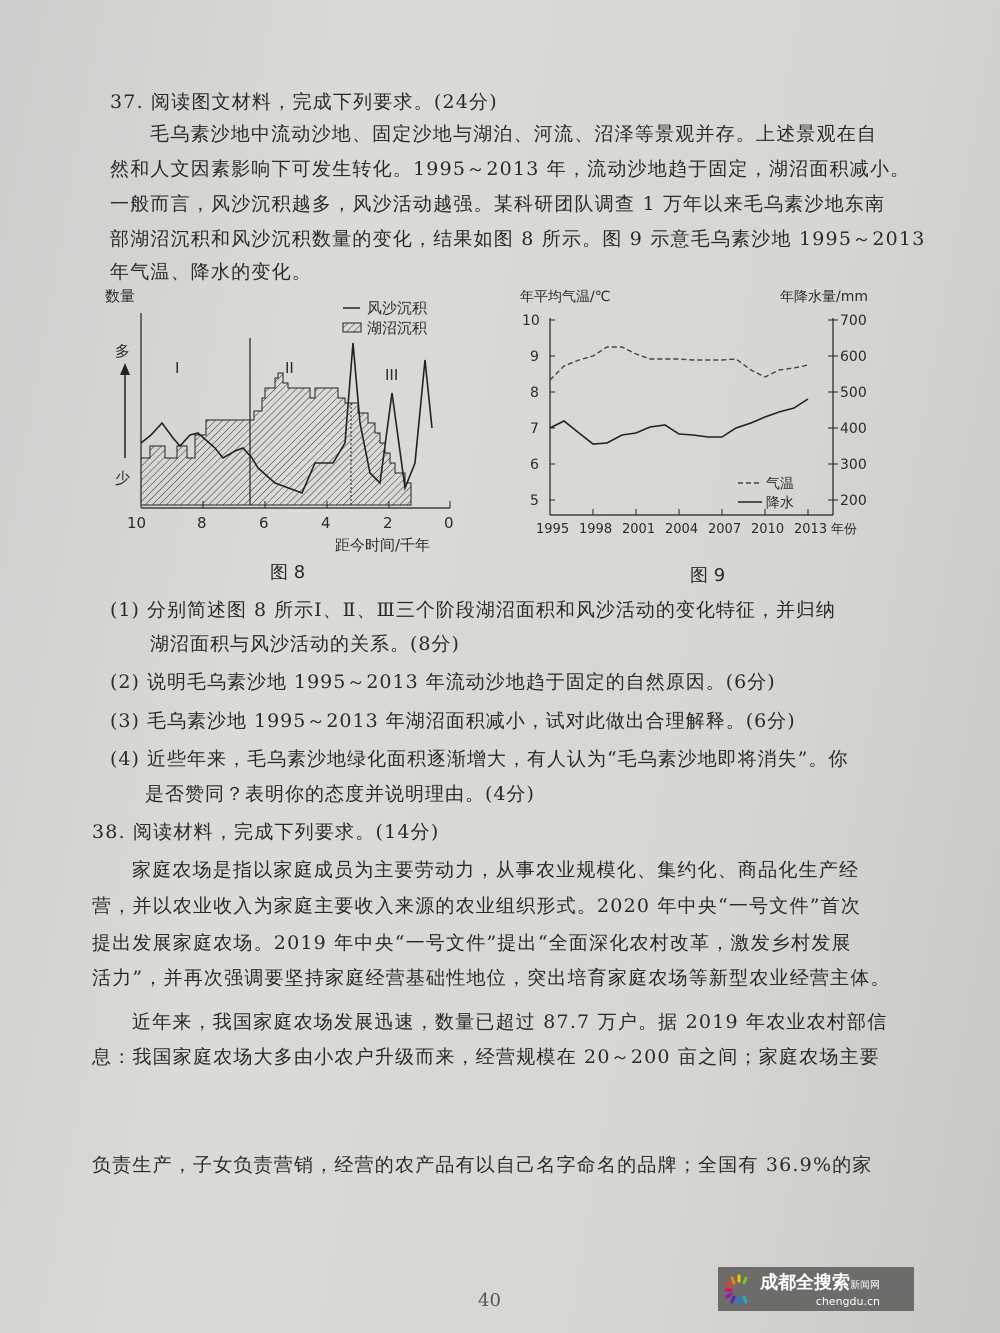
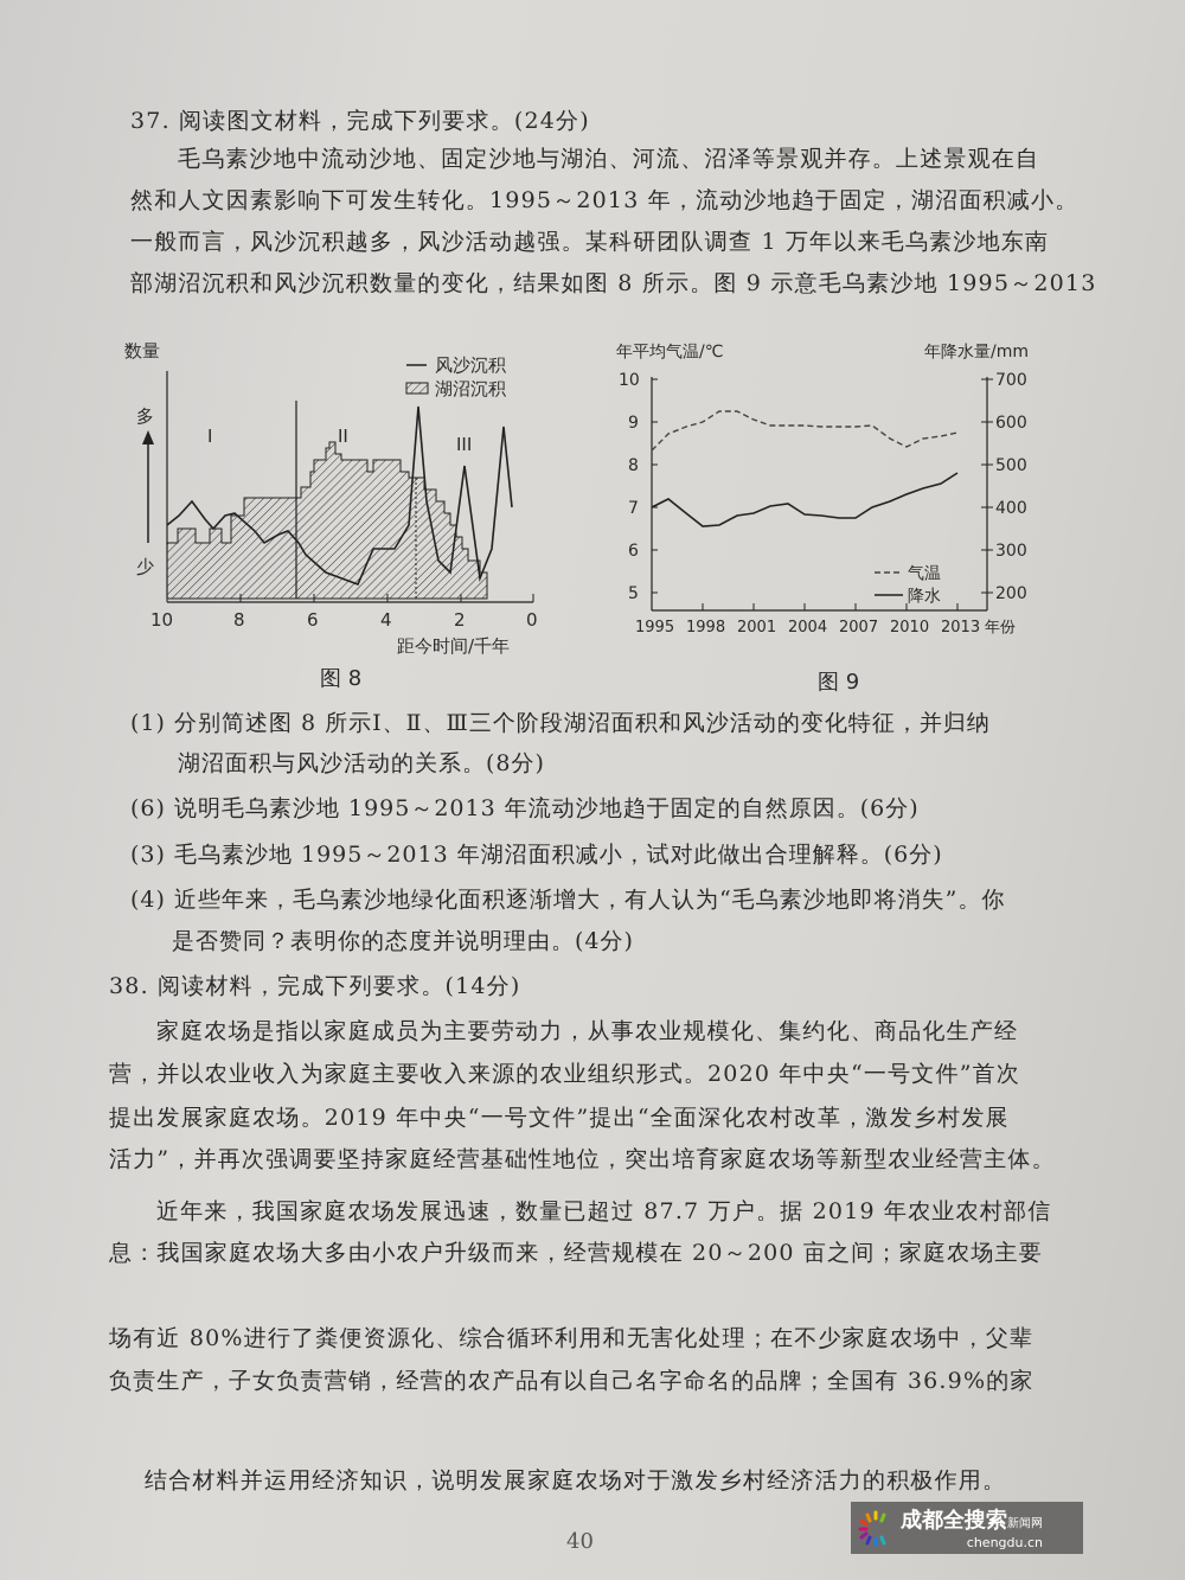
  37. 阅读图文材料，完成下列要求。(24分)
  毛乌素沙地中流动沙地、固定沙地与湖泊、河流、沼泽等景观并存。上述景观在自
  然和人文因素影响下可发生转化。1995～2013 年，流动沙地趋于固定，湖沼面积减小。
  一般而言，风沙沉积越多，风沙活动越强。某科研团队调查 1 万年以来毛乌素沙地东南
  部湖沼沉积和风沙沉积数量的变化，结果如图 8 所示。图 9 示意毛乌素沙地 1995～2013
- 年气温、降水的变化。
  数量
  多
  少
  I
  II
  III
  风沙沉积
  湖沼沉积
  10
  8
  6
  4
  2
  0
  距今时间/千年
  图 8
  年平均气温/℃
  年降水量/mm
  10
  9
  8
  7
  6
  5
  700
  600
  500
  400
  300
  200
  气温
  降水
  1995
  1998
  2001
  2004
  2007
  2010
  2013
  年份
  图 9
  (1) 分别简述图 8 所示Ⅰ、Ⅱ、Ⅲ三个阶段湖沼面积和风沙活动的变化特征，并归纳
  湖沼面积与风沙活动的关系。(8分)
- (2) 说明毛乌素沙地 1995～2013 年流动沙地趋于固定的自然原因。(6分)
+ (6) 说明毛乌素沙地 1995～2013 年流动沙地趋于固定的自然原因。(6分)
  (3) 毛乌素沙地 1995～2013 年湖沼面积减小，试对此做出合理解释。(6分)
  (4) 近些年来，毛乌素沙地绿化面积逐渐增大，有人认为“毛乌素沙地即将消失”。你
  是否赞同？表明你的态度并说明理由。(4分)
  38. 阅读材料，完成下列要求。(14分)
  家庭农场是指以家庭成员为主要劳动力，从事农业规模化、集约化、商品化生产经
  营，并以农业收入为家庭主要收入来源的农业组织形式。2020 年中央“一号文件”首次
  提出发展家庭农场。2019 年中央“一号文件”提出“全面深化农村改革，激发乡村发展
  活力”，并再次强调要坚持家庭经营基础性地位，突出培育家庭农场等新型农业经营主体。
  近年来，我国家庭农场发展迅速，数量已超过 87.7 万户。据 2019 年农业农村部信
  息：我国家庭农场大多由小农户升级而来，经营规模在 20～200 亩之间；家庭农场主要
+ 场有近 80%进行了粪便资源化、综合循环利用和无害化处理；在不少家庭农场中，父辈
  负责生产，子女负责营销，经营的农产品有以自己名字命名的品牌；全国有 36.9%的家
+ 结合材料并运用经济知识，说明发展家庭农场对于激发乡村经济活力的积极作用。
  40
  成都全搜索新闻网
  chengdu.cn
